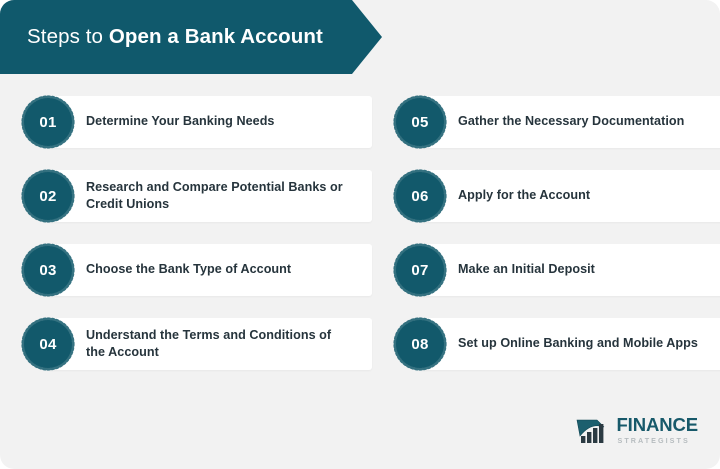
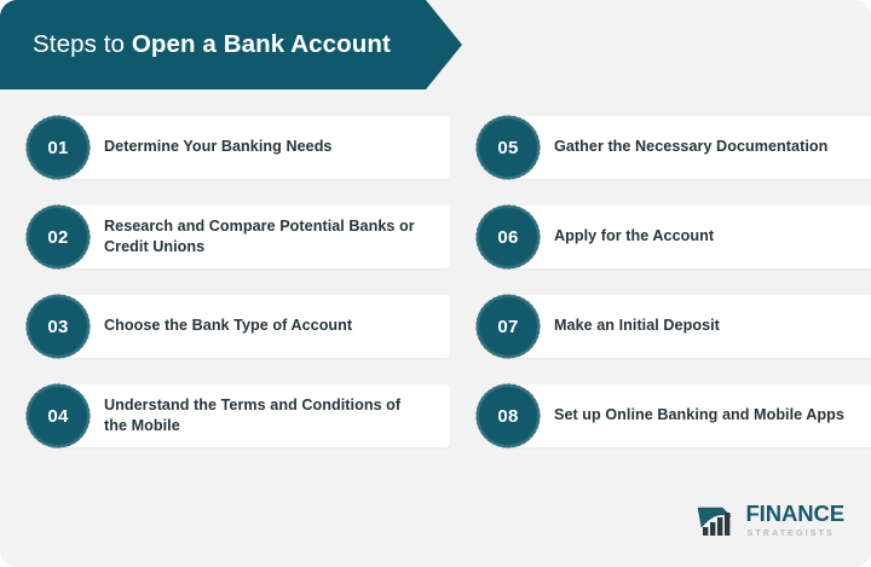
  Steps to Open a Bank Account
  01
  Determine Your Banking Needs
  05
  Gather the Necessary Documentation
  02
  Research and Compare Potential Banks or Credit Unions
  06
  Apply for the Account
  03
  Choose the Bank Type of Account
  07
  Make an Initial Deposit
  04
- Understand the Terms and Conditions of the Account
+ Understand the Terms and Conditions of the Mobile
  08
  Set up Online Banking and Mobile Apps
  FINANCE
  STRATEGISTS
